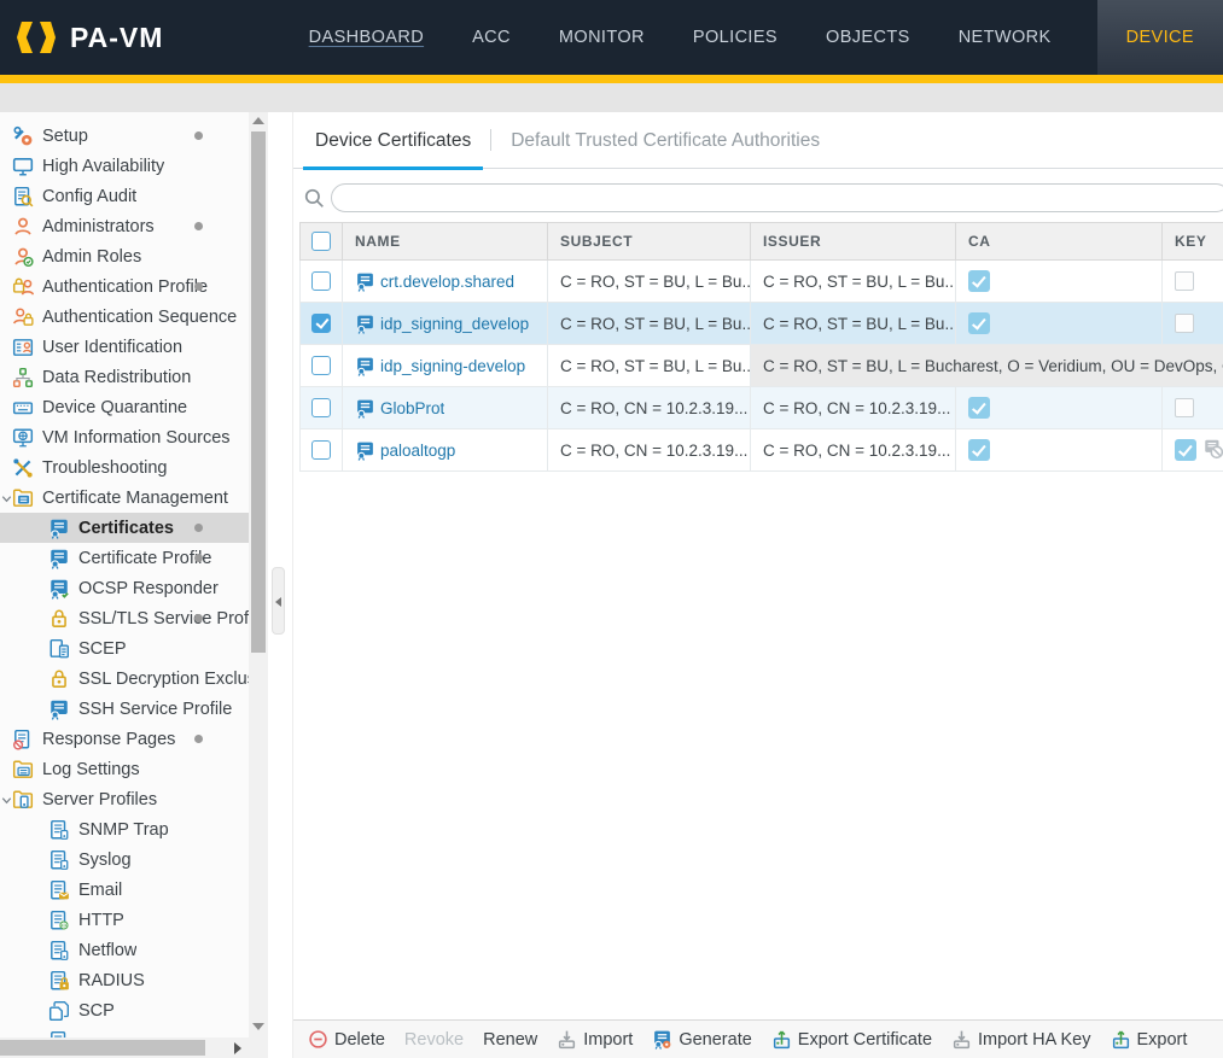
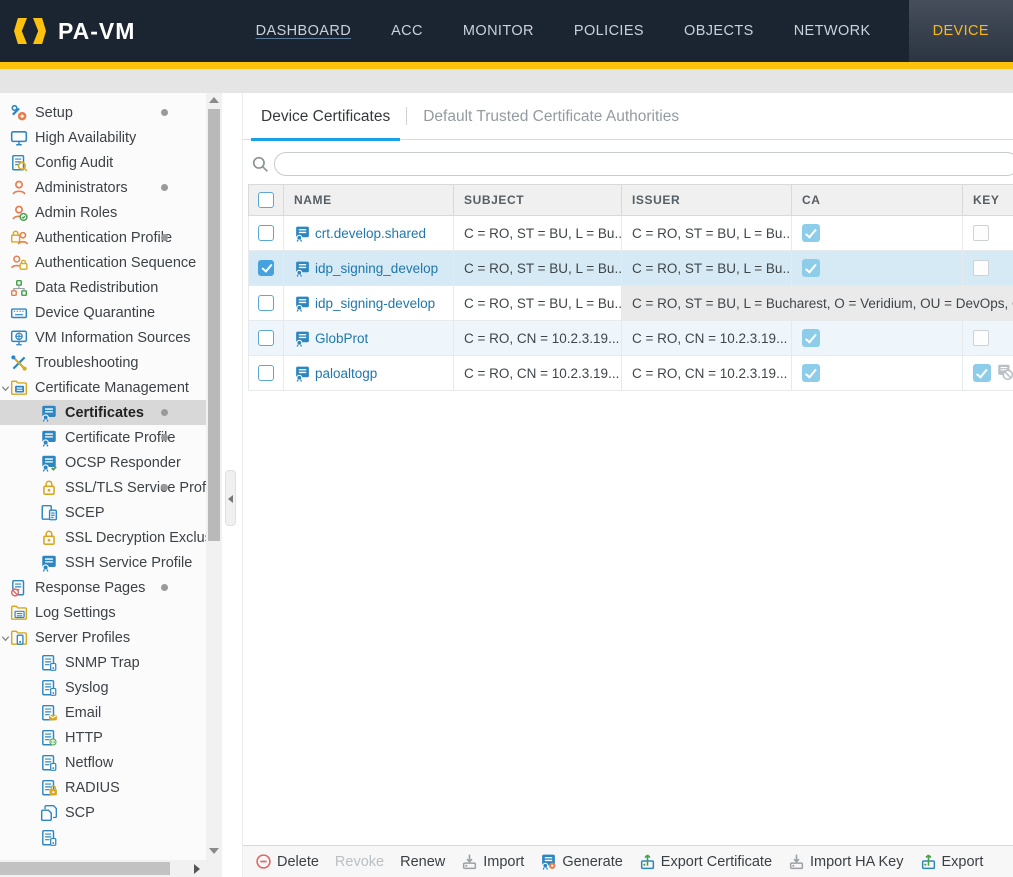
  PA-VM
  DASHBOARD
  ACC
  MONITOR
  POLICIES
  OBJECTS
  NETWORK
  DEVICE
  Setup
  High Availability
  Config Audit
  Administrators
  Admin Roles
  Authentication Profi
  Authentication Sequence
- User Identification
  Data Redistribution
  Device Quarantine
  VM Information Sources
  Troubleshooting
  Certificate Management
  Certificates
  Certificate Profe
  OCSP Responder
  SSL/TLS Servie Prof
  SCEP
  SSL Decryption Exclu
  SSH Service Profile
  Response Pages
  Log Settings
  Server Profiles
  SNMP Trap
  Syslog
  Email
  HTTP
  Netflow
  RADIUS
  SCP
  Device Certificates
  Default Trusted Certificate Authorities
  NAME
  SUBJECT
  ISSUER
  CA
  KEY
  crt.develop.shared
  C = RO, ST = BU, L = Bu..
  C = RO, ST = BU, L = Bu..
  idp_signing_develop
  C = RO, ST = BU, L = Bu..
  C = RO, ST = BU, L = Bu..
  idp_signing-develop
  C = RO, ST = BU, L = Bu..
  C = RO, ST = BU, L = Bucharest, O = Veridium, OU = DevOps,
  GlobProt
  C = RO, CN = 10.2.3.19...
  C = RO, CN = 10.2.3.19...
  paloaltogp
  C = RO, CN = 10.2.3.19...
  C = RO, CN = 10.2.3.19...
  Delete
  Revoke
  Renew
  Import
  Generate
  Export Certificate
  Import HA Key
  Export
